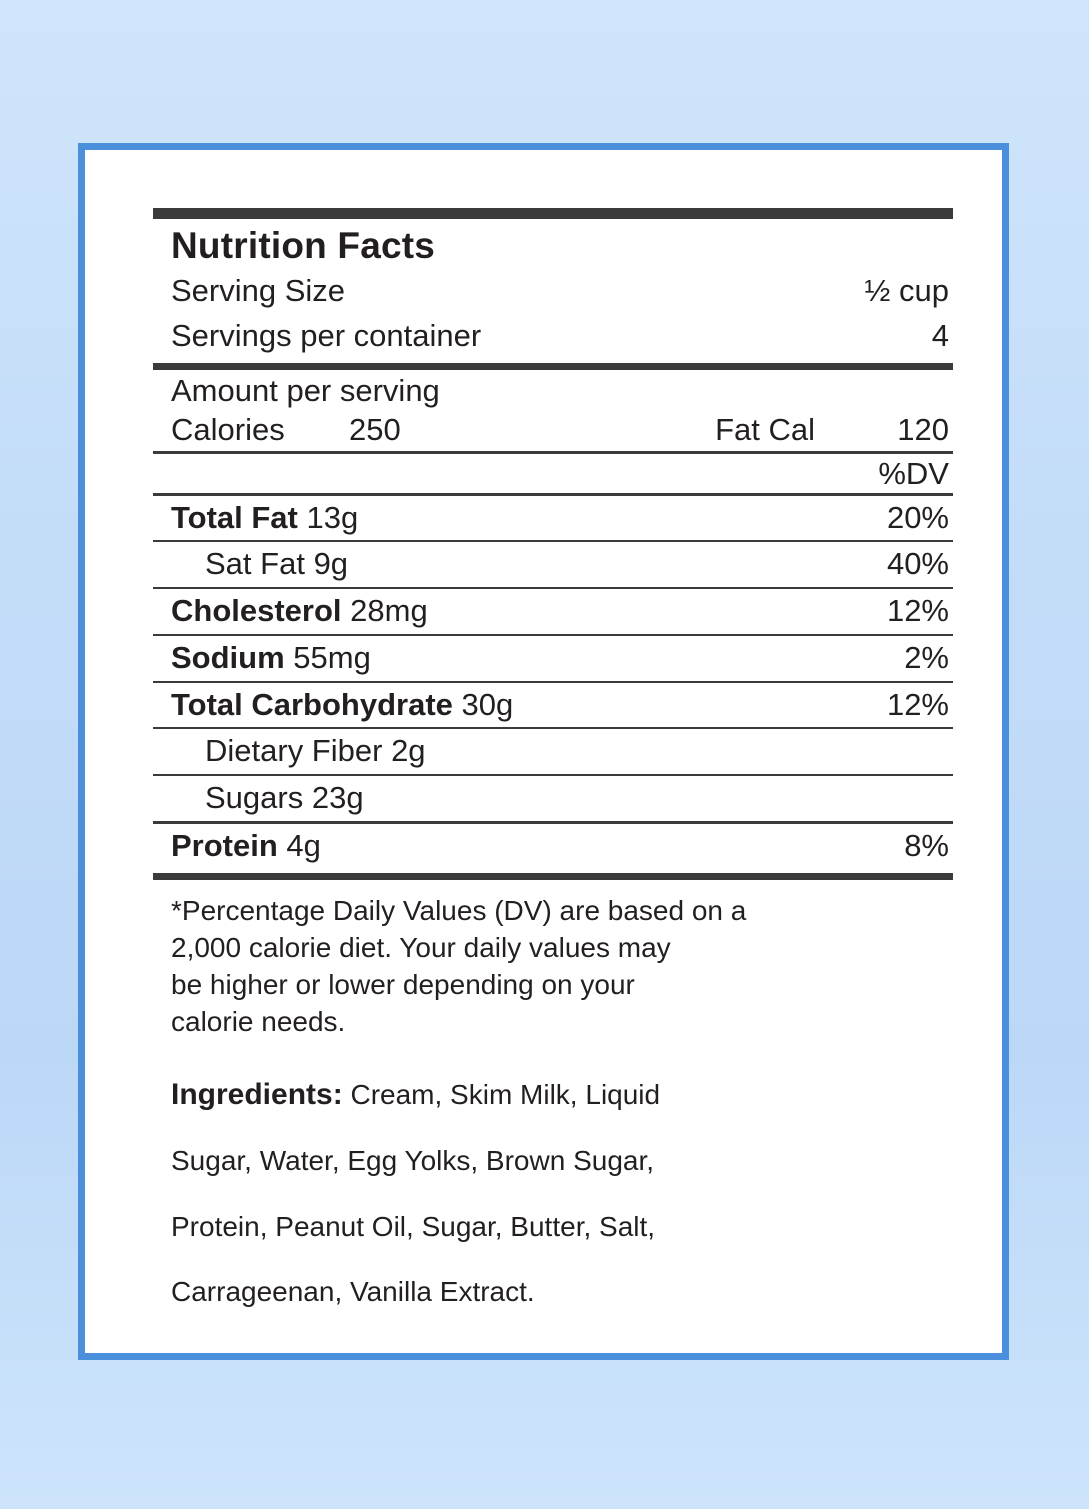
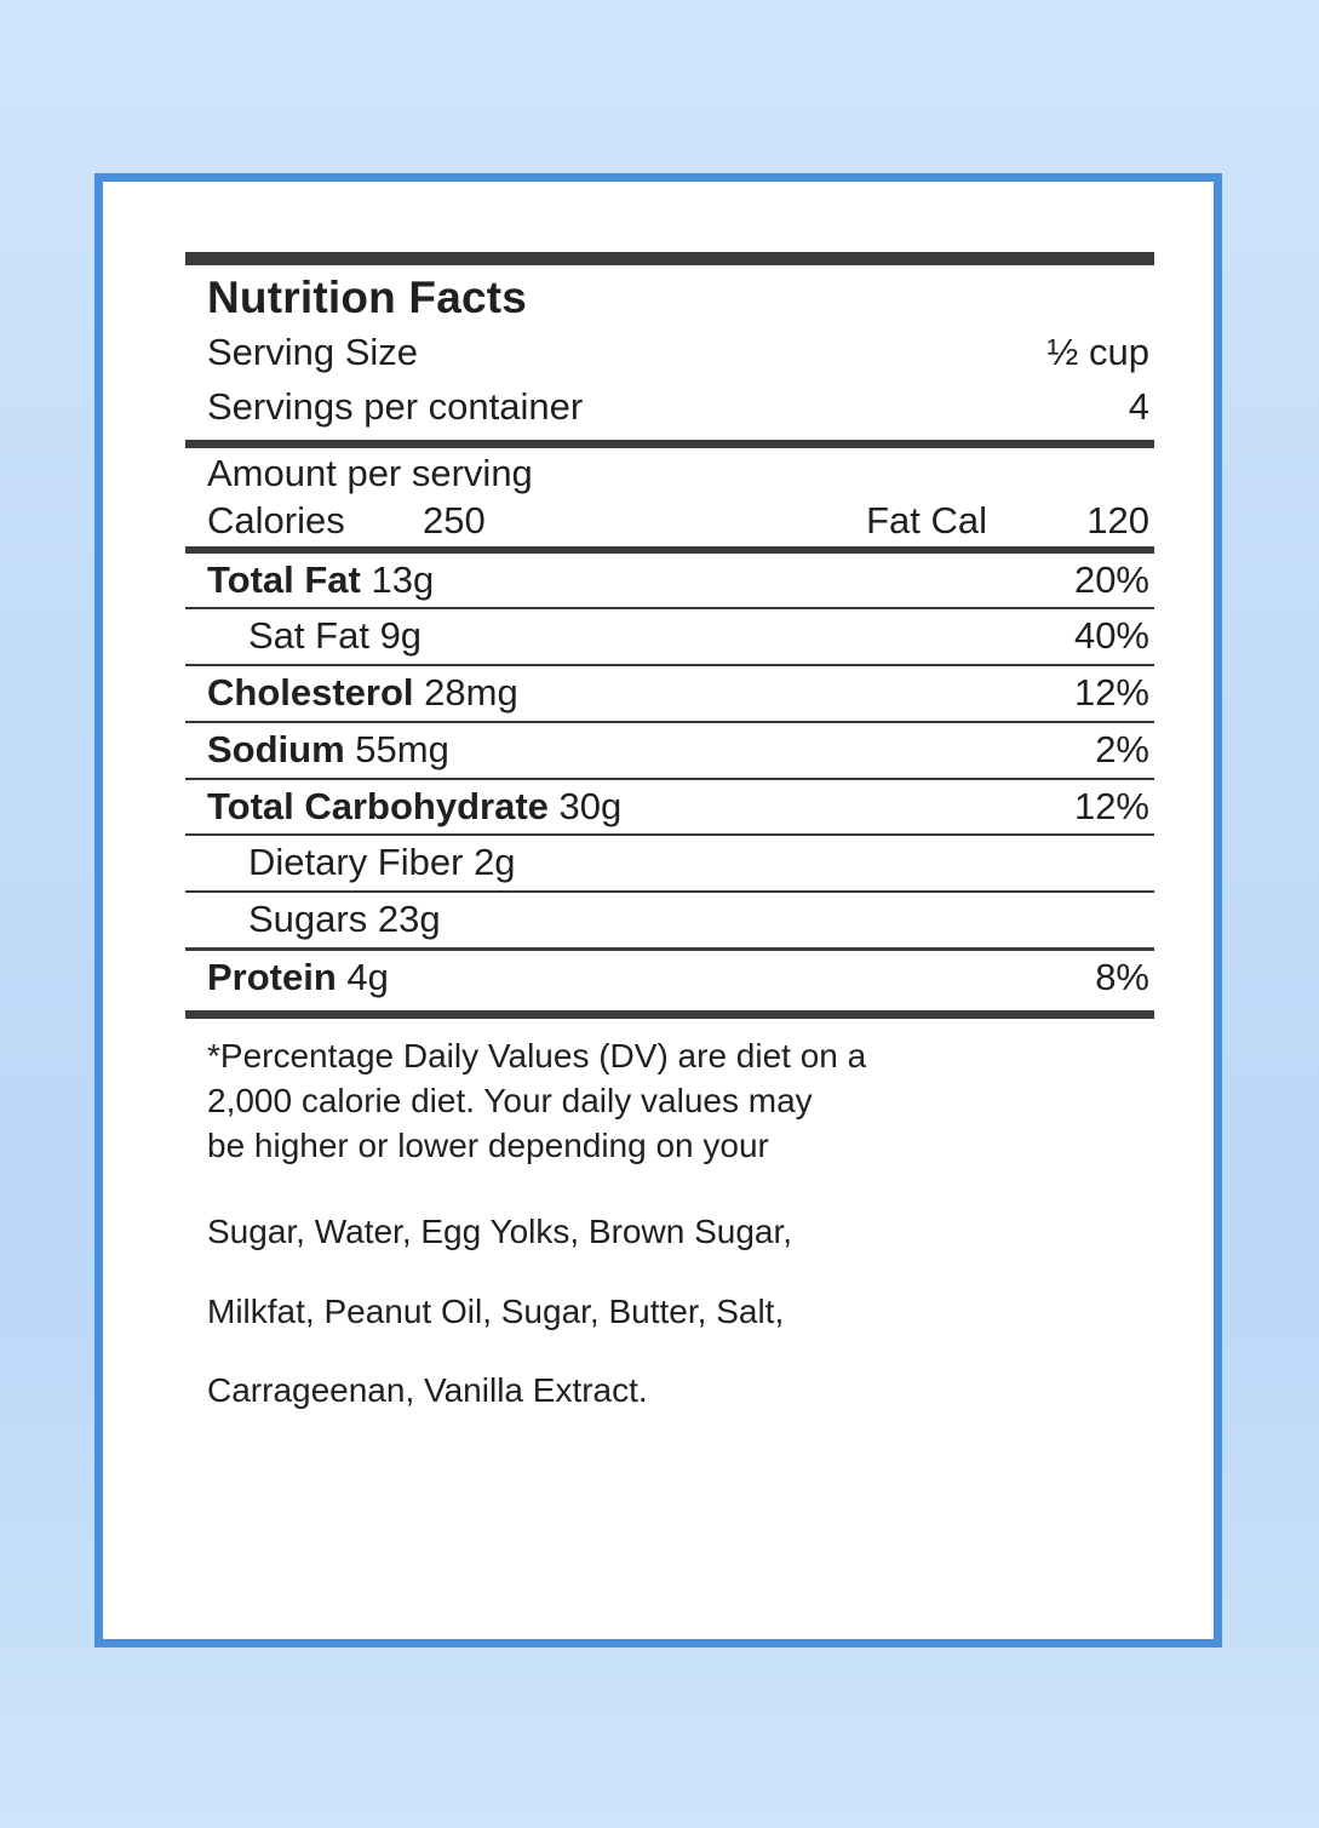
  Nutrition Facts
  Serving Size
  ½ cup
  Servings per container
  4
  Amount per serving
  Calories
  250
  Fat Cal
  120
- %DV
  Total Fat 13g
  20%
  Sat Fat 9g
  40%
  Cholesterol 28mg
  12%
  Sodium 55mg
  2%
  Total Carbohydrate 30g
  12%
  Dietary Fiber 2g
  Sugars 23g
  Protein 4g
  8%
- *Percentage Daily Values (DV) are based on a
+ *Percentage Daily Values (DV) are diet on a
  2,000 calorie diet. Your daily values may
  be higher or lower depending on your
- calorie needs.
- Ingredients: Cream, Skim Milk, Liquid
  Sugar, Water, Egg Yolks, Brown Sugar,
- Protein, Peanut Oil, Sugar, Butter, Salt,
+ Milkfat, Peanut Oil, Sugar, Butter, Salt,
  Carrageenan, Vanilla Extract.
